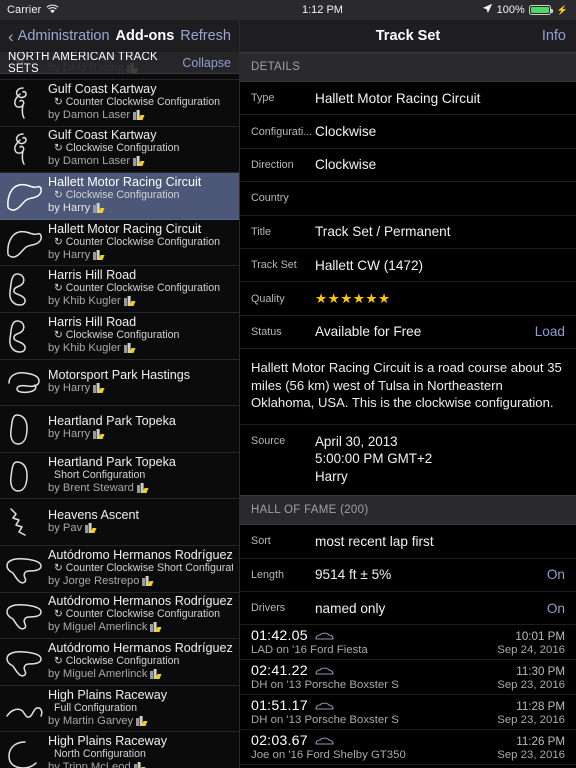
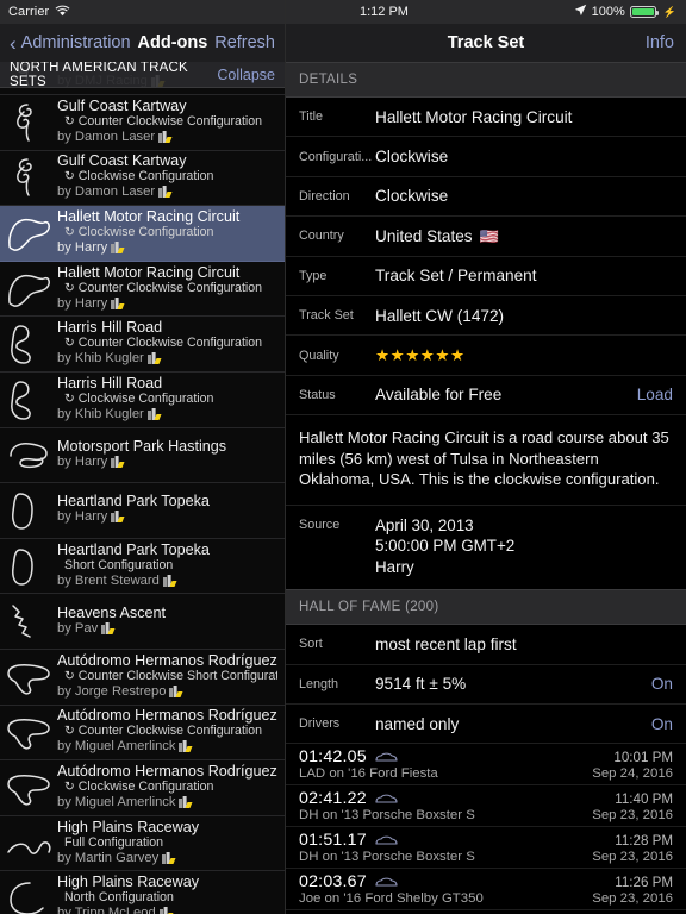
  Carrier
  ‹
  Administration
  Add-ons
  Refresh
  NORTH AMERICAN TRACK SETS
  Collapse
  by DMJ Racing
  Gulf Coast Kartway
  ↻ Counter Clockwise Configuration
  by Damon Laser
  Gulf Coast Kartway
  ↻ Clockwise Configuration
  by Damon Laser
  Hallett Motor Racing Circuit
  ↻ Clockwise Configuration
  by Harry
  Hallett Motor Racing Circuit
  ↻ Counter Clockwise Configuration
  by Harry
  Harris Hill Road
  ↻ Counter Clockwise Configuration
  by Khib Kugler
  Harris Hill Road
  ↻ Clockwise Configuration
  by Khib Kugler
  Motorsport Park Hastings
  by Harry
  Heartland Park Topeka
  by Harry
  Heartland Park Topeka
  Short Configuration
  by Brent Steward
  Heavens Ascent
  by Pav
  Autódromo Hermanos Rodríguez
  ↻ Counter Clockwise Short Configurat
  by Jorge Restrepo
  Autódromo Hermanos Rodríguez
  ↻ Counter Clockwise Configuration
  by Miguel Amerlinck
  Autódromo Hermanos Rodríguez
  ↻ Clockwise Configuration
  by Miguel Amerlinck
  High Plains Raceway
  Full Configuration
  by Martin Garvey
  High Plains Raceway
  North Configuration
  by Tripp McLeod
  1:12 PM
  100%
  ⚡
  Track Set
  Info
  DETAILS
- Type
+ Title
  Hallett Motor Racing Circuit
  Configurati...
  Clockwise
  Direction
  Clockwise
  Country
+ United States
+ 🇺🇸
- Title
+ Type
  Track Set / Permanent
  Track Set
  Hallett CW (1472)
  Quality
  ★★★★★★
  Status
  Available for Free
  Load
  Hallett Motor Racing Circuit is a road course about 35 miles (56 km) west of Tulsa in Northeastern Oklahoma, USA. This is the clockwise configuration.
  Source
  April 30, 2013
  5:00:00 PM GMT+2
  Harry
  HALL OF FAME (200)
  Sort
  most recent lap first
  Length
  9514 ft ± 5%
  On
  Drivers
  named only
  On
  01:42.05
  10:01 PM
  LAD on '16 Ford Fiesta
  Sep 24, 2016
  02:41.22
- 11:30 PM
+ 11:40 PM
  DH on '13 Porsche Boxster S
  Sep 23, 2016
  01:51.17
  11:28 PM
  DH on '13 Porsche Boxster S
  Sep 23, 2016
  02:03.67
  11:26 PM
  Joe on '16 Ford Shelby GT350
  Sep 23, 2016
